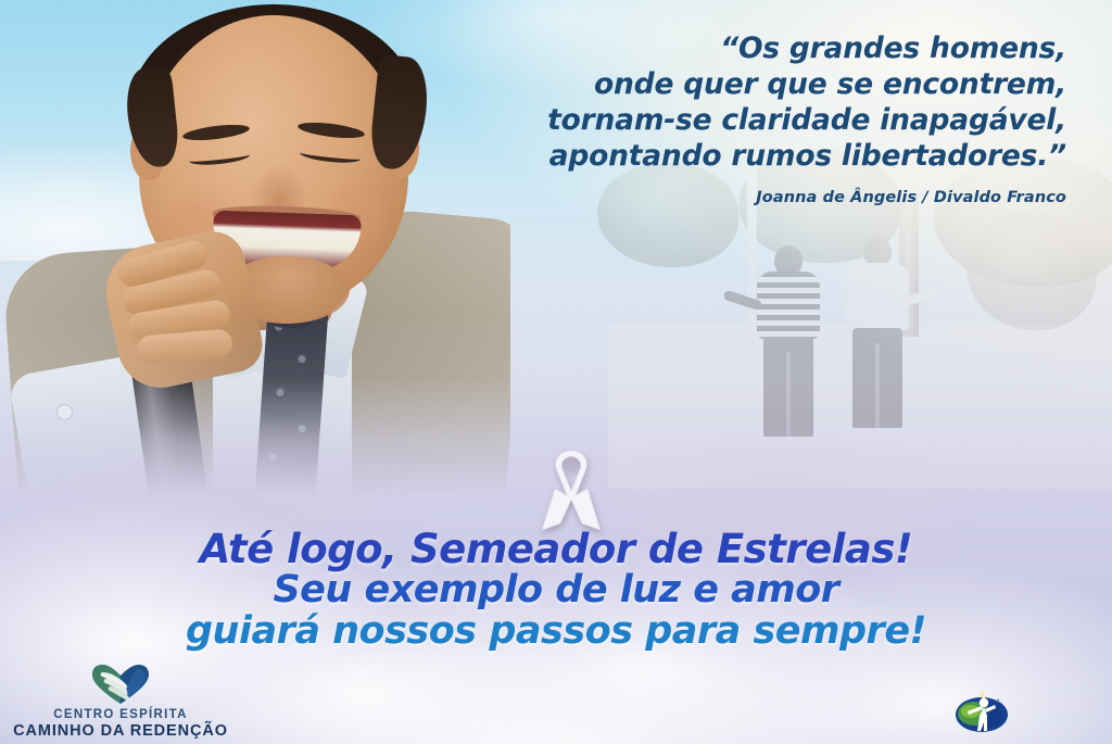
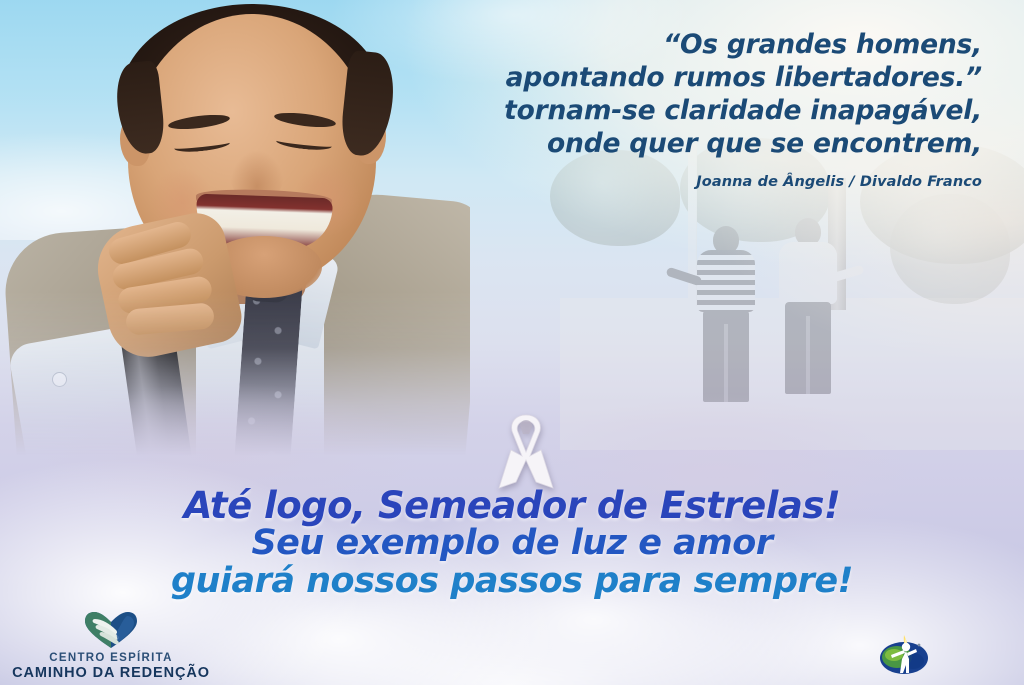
  “Os grandes homens,
- onde quer que se encontrem,
+ apontando rumos libertadores.”
  tornam-se claridade inapagável,
- apontando rumos libertadores.”
+ onde quer que se encontrem,
  Joanna de Ângelis / Divaldo Franco
  Até logo, Semeador de Estrelas!
  Seu exemplo de luz e amor
  guiará nossos passos para sempre!
  CENTRO ESPÍRITA
  CAMINHO DA REDENÇÃO
